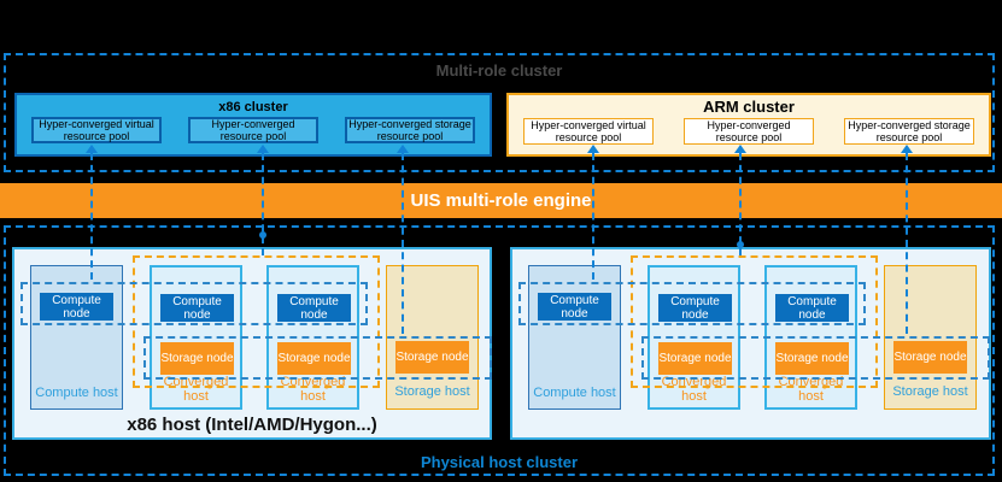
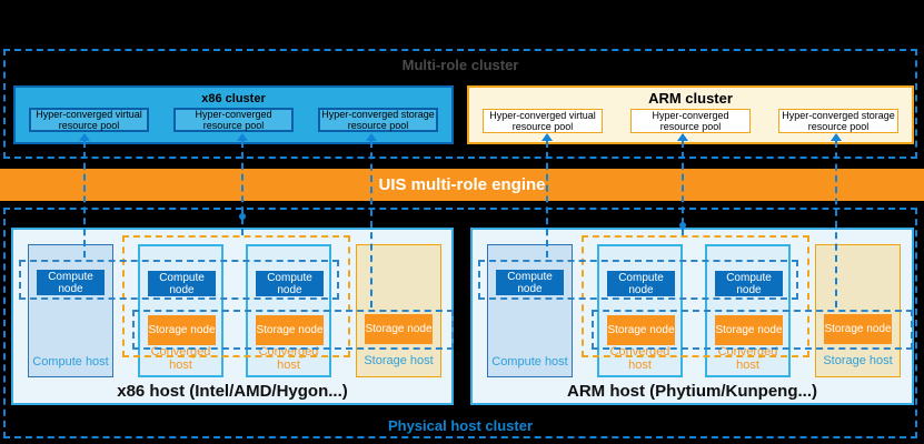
  Multi-role cluster
  x86 cluster
  Hyper-converged virtual resource pool
  Hyper-converged resource pool
  Hyper-converged storage resource pool
  ARM cluster
  Hyper-converged virtual resource pool
  Hyper-converged resource pool
  Hyper-converged storage resource pool
  UIS multi-role engine
  Physical host cluster
  Compute node
  Compute host
  Compute node
  Storage node
  Converged host
  Compute node
  Storage node
  Converged host
  Storage node
  Storage host
  x86 host (Intel/AMD/Hygon...)
  Compute node
  Compute host
  Compute node
  Storage node
  Converged host
  Compute node
  Storage node
  Converged host
  Storage node
  Storage host
+ ARM host (Phytium/Kunpeng...)
